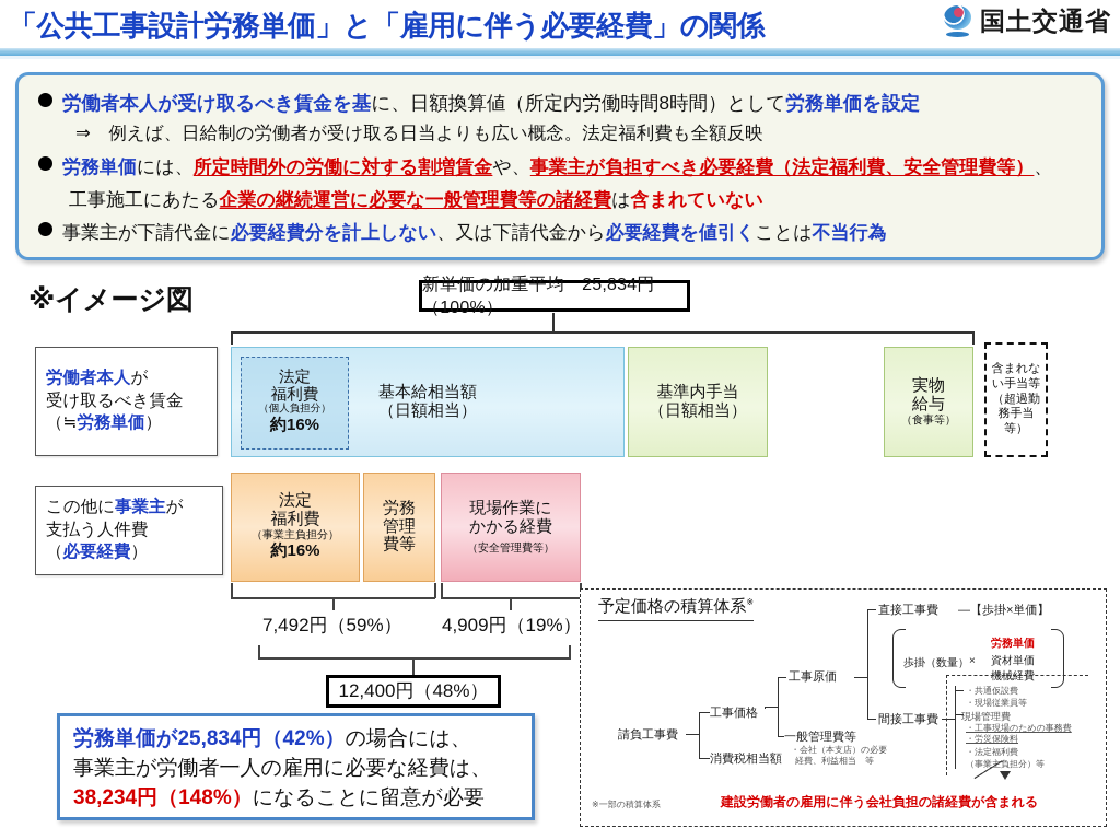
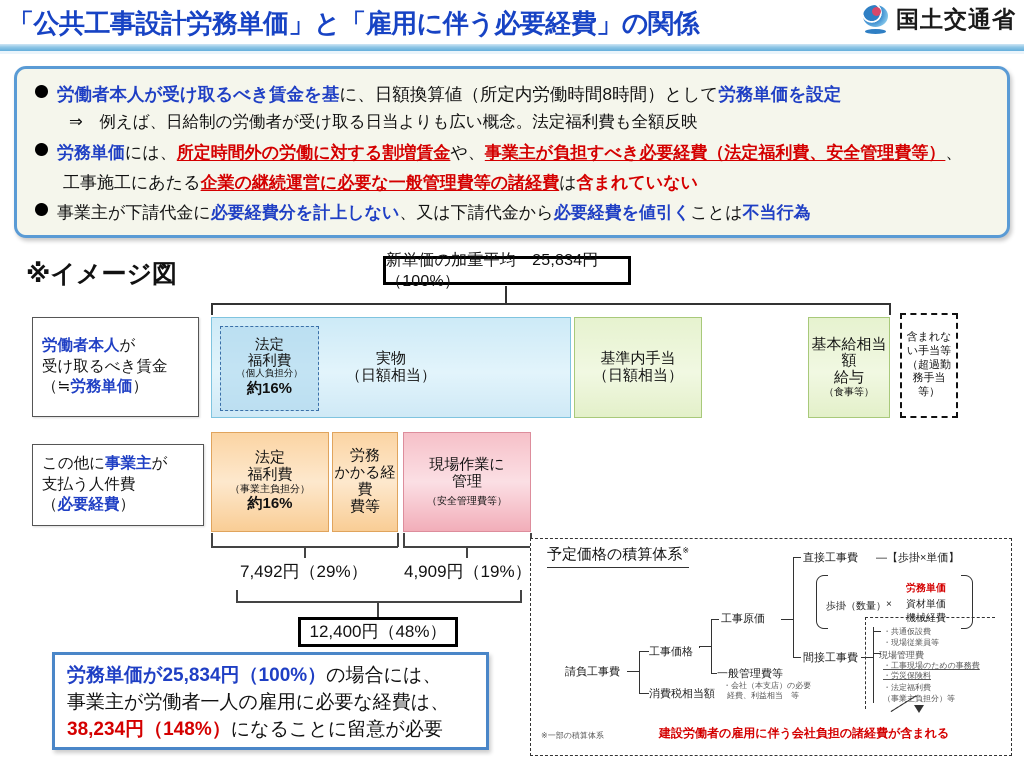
  「公共工事設計労務単価」と「雇用に伴う必要経費」の関係
  国土交通省
  労働者本人が受け取るべき賃金を基に、日額換算値（所定内労働時間8時間）として労務単価を設定
  ⇒ 例えば、日給制の労働者が受け取る日当よりも広い概念。法定福利費も全額反映
  労務単価には、所定時間外の労働に対する割増賃金や、事業主が負担すべき必要経費（法定福利費、安全管理費等）、
  工事施工にあたる企業の継続運営に必要な一般管理費等の諸経費は含まれていない
  事業主が下請代金に必要経費分を計上しない、又は下請代金から必要経費を値引くことは不当行為
  ※イメージ図
  新単価の加重平均 25,834円（100%）
  労働者本人が
  受け取るべき賃金
  （≒労務単価）
  この他に事業主が
  支払う人件費
  （必要経費）
- 基本給相当額
+ 実物
  （日額相当）
  法定
  福利費
  （個人負担分）
  約16%
  基準内手当
  （日額相当）
- 実物
+ 基本給相当額
  給与
  （食事等）
  含まれな
  い手当等
  （超過勤
  務手当
  等）
  法定
  福利費
  （事業主負担分）
  約16%
  労務
- 管理
+ かかる経費
  費等
  現場作業に
- かかる経費
+ 管理
  （安全管理費等）
- 7,492円（59%）
+ 7,492円（29%）
  4,909円（19%）
  12,400円（48%）
- 労務単価が25,834円（42%）の場合には、
+ 労務単価が25,834円（100%）の場合には、
  事業主が労働者一人の雇用に必要な経費は、
  38,234円（148%）になることに留意が必要
  予定価格の積算体系※
  直接工事費
  ―【歩掛×単価】
  労務単価
  歩掛（数量）
  ×
  資材単価
  機械経費
  工事原価
  間接工事費
  工事価格
  請負工事費
  消費税相当額
  一般管理費等
  ・会社（本支店）の必要
  経費、利益相当 等
  ・共通仮設費
  ・現場従業員等
  現場管理費
  ・工事現場のための事務費
  ・労災保険料
  ・法定福利費
  （事業負担分）等
  ※一部の積算体系
  建設労働者の雇用に伴う会社負担の諸経費が含まれる
